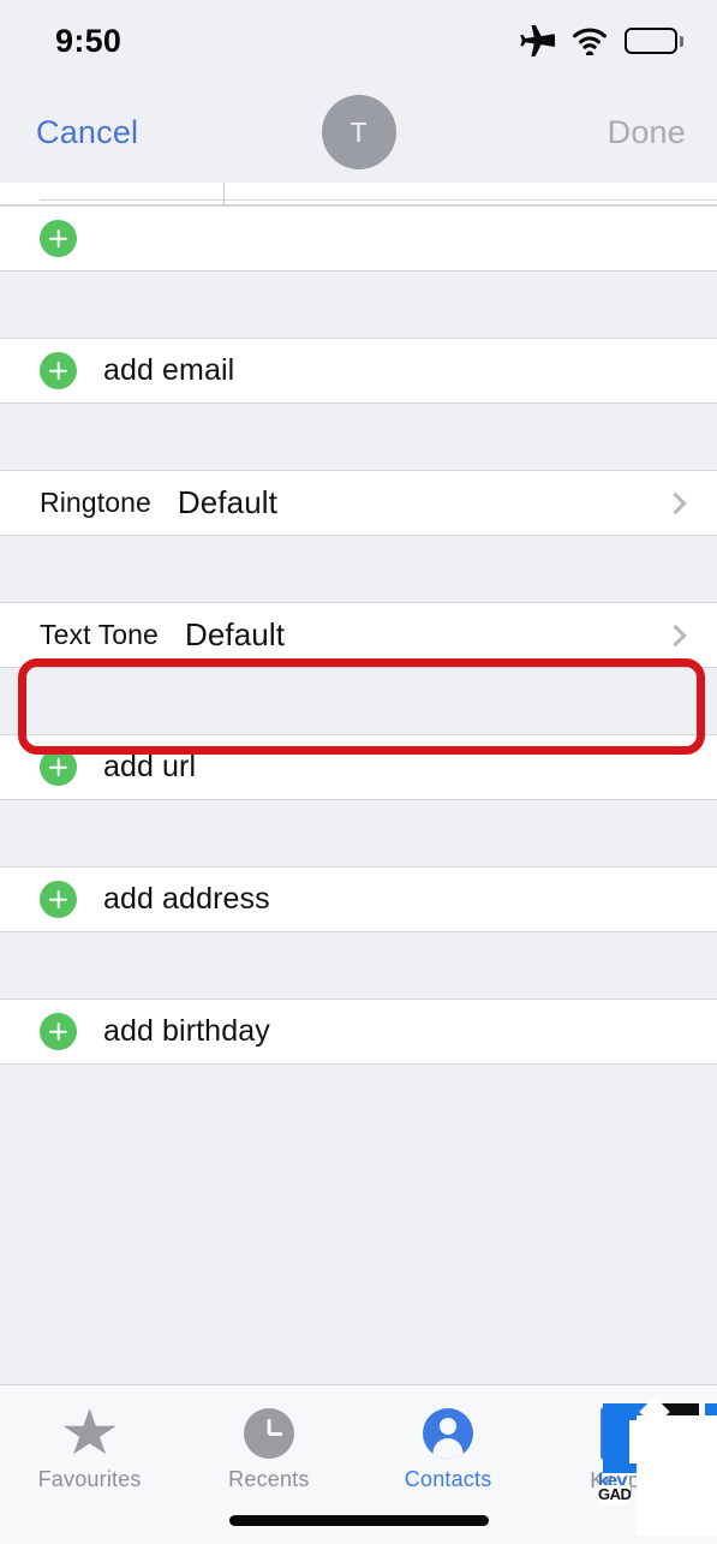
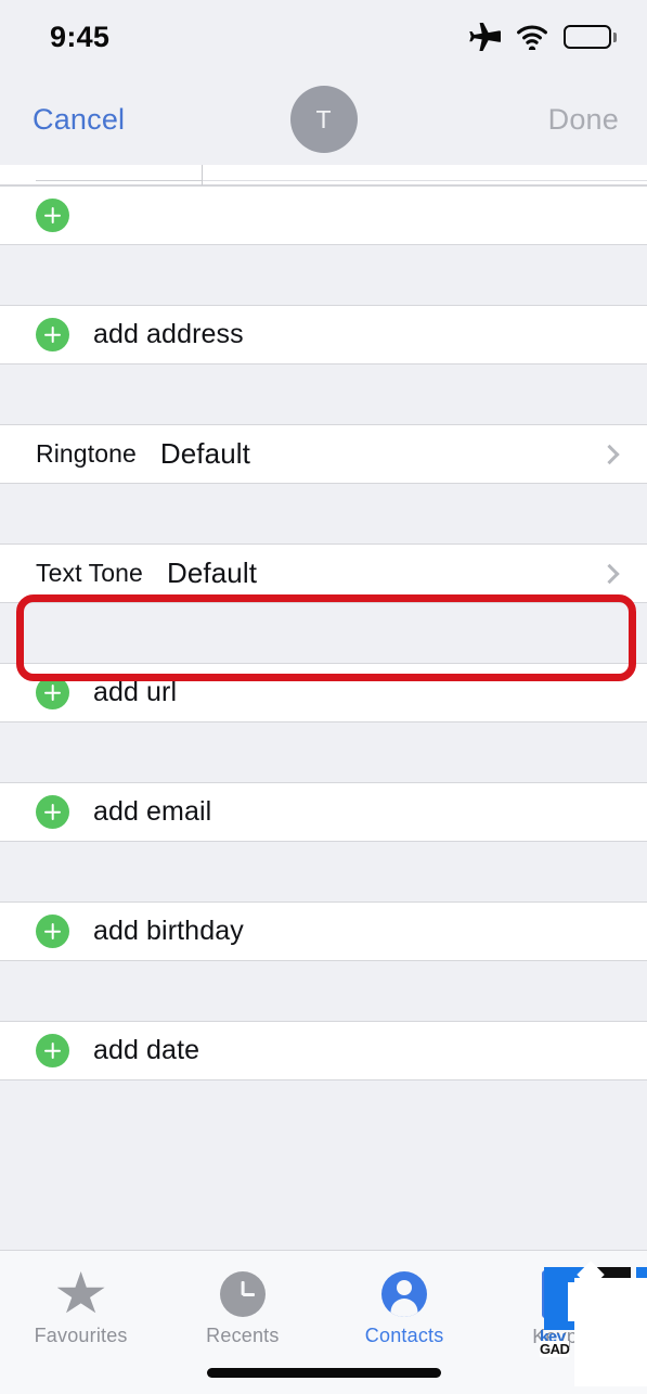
- 9:50
+ 9:45
  Cancel
  T
  Done
- add email
+ add address
  Ringtone
  Default
  Text Tone
  Default
  add url
- add address
+ add email
  add birthday
+ add date
  Favourites
  Recents
  Contacts
  key
  GAD
